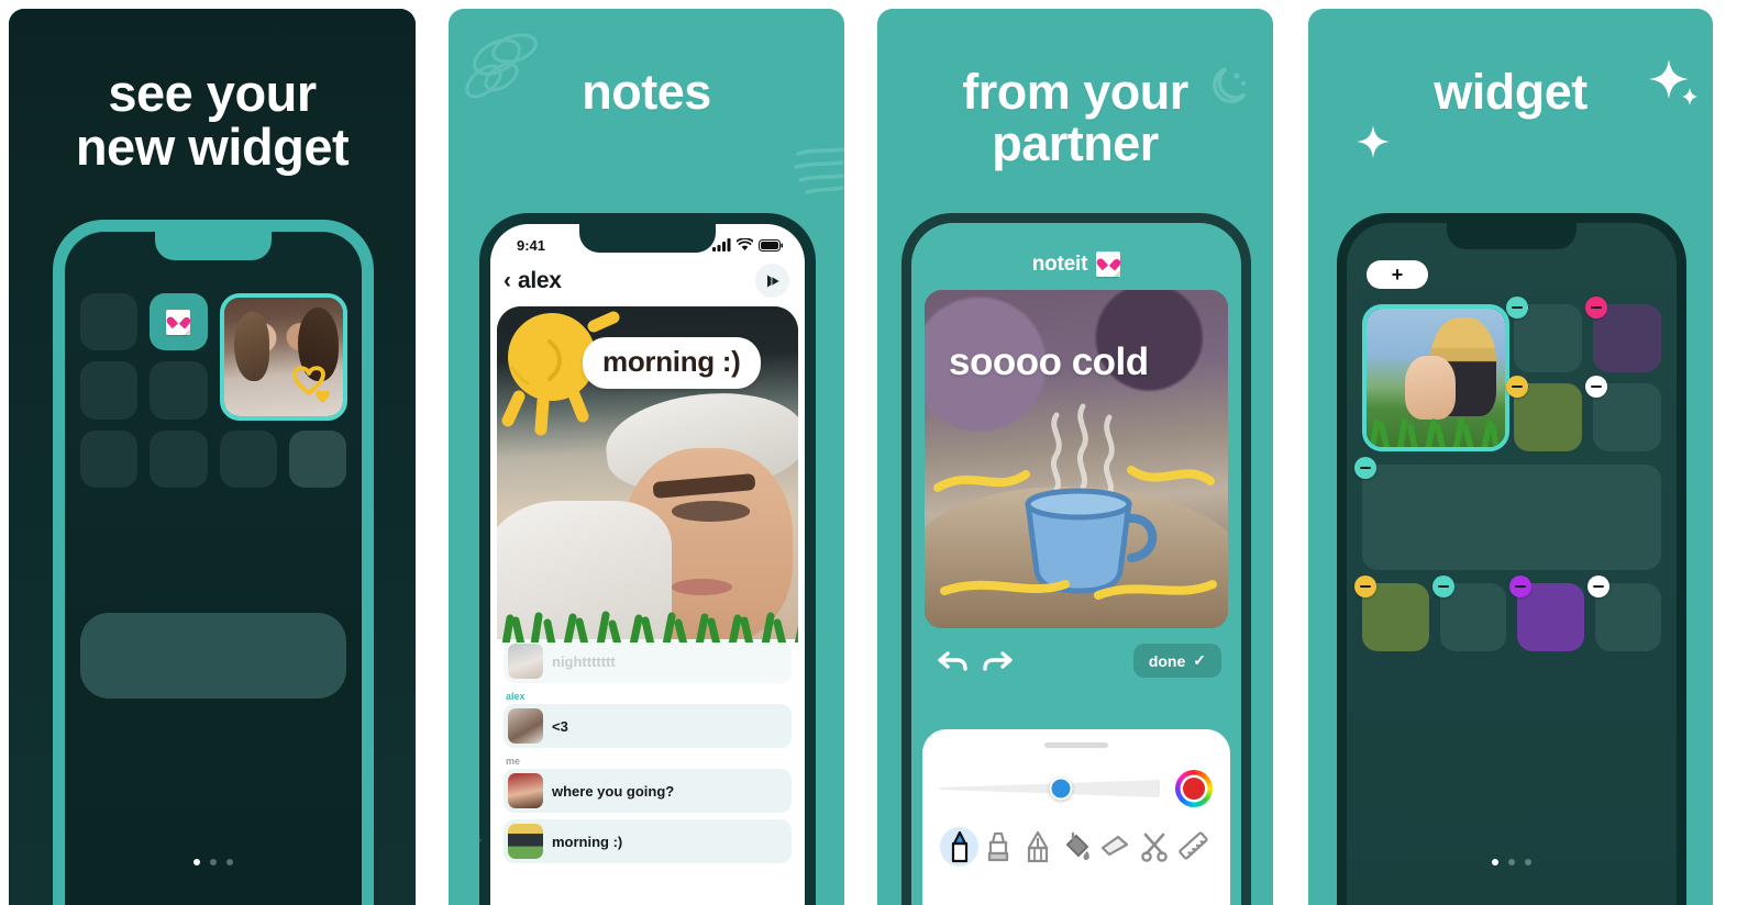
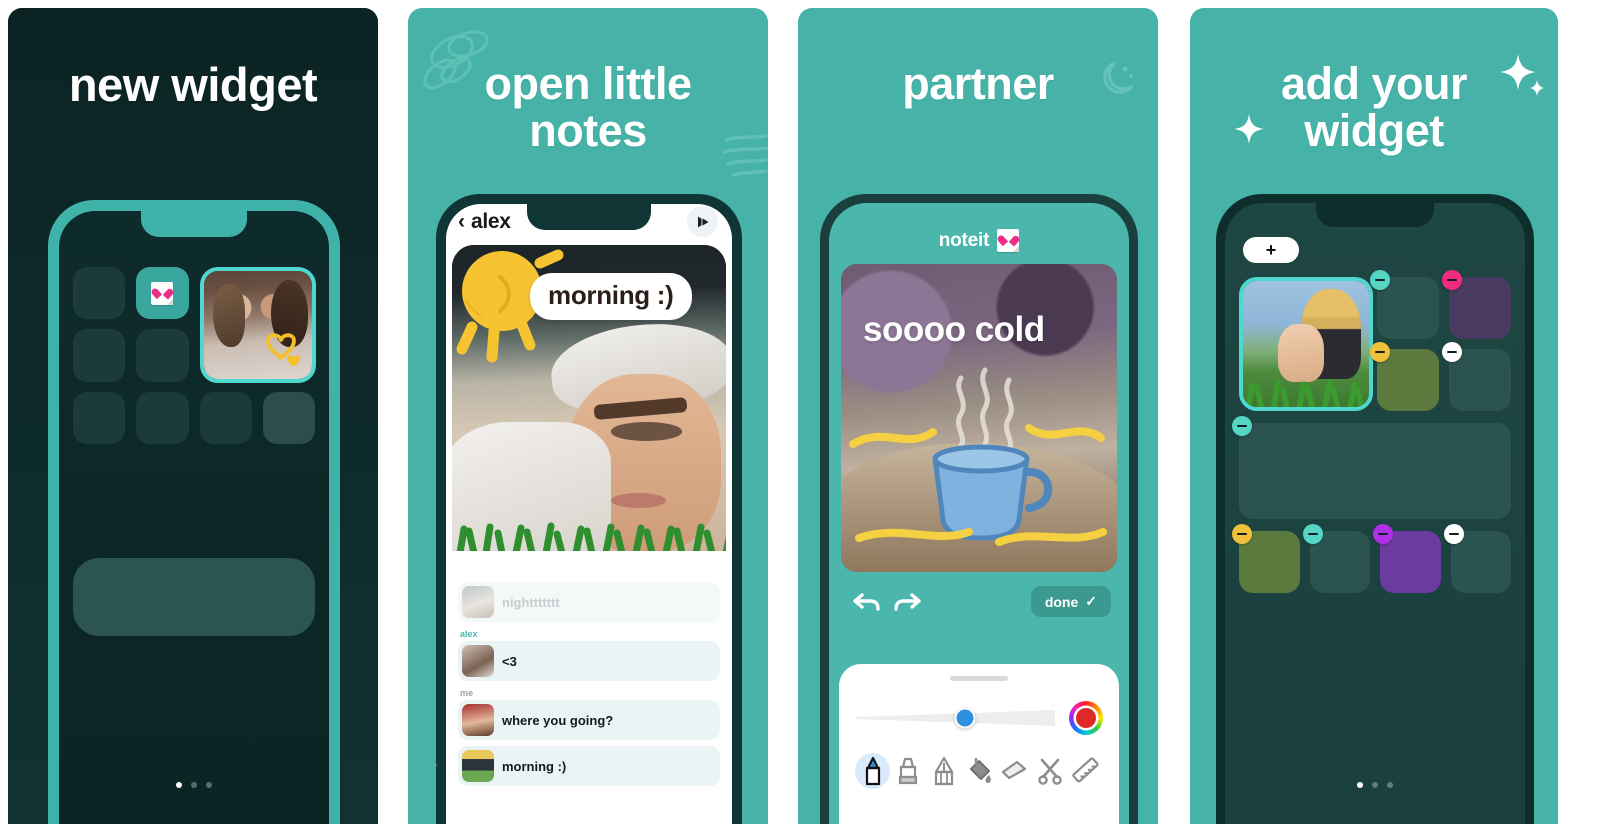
- see your
  new widget
+ open little
  notes
- 9:41
  ‹
  alex
  morning :)
  nighttttttt
  alex
  <3
  me
  where you going?
  morning :)
- from your
  partner
  noteit
  soooo cold
  done
  ✓
+ add your
  widget
  +
